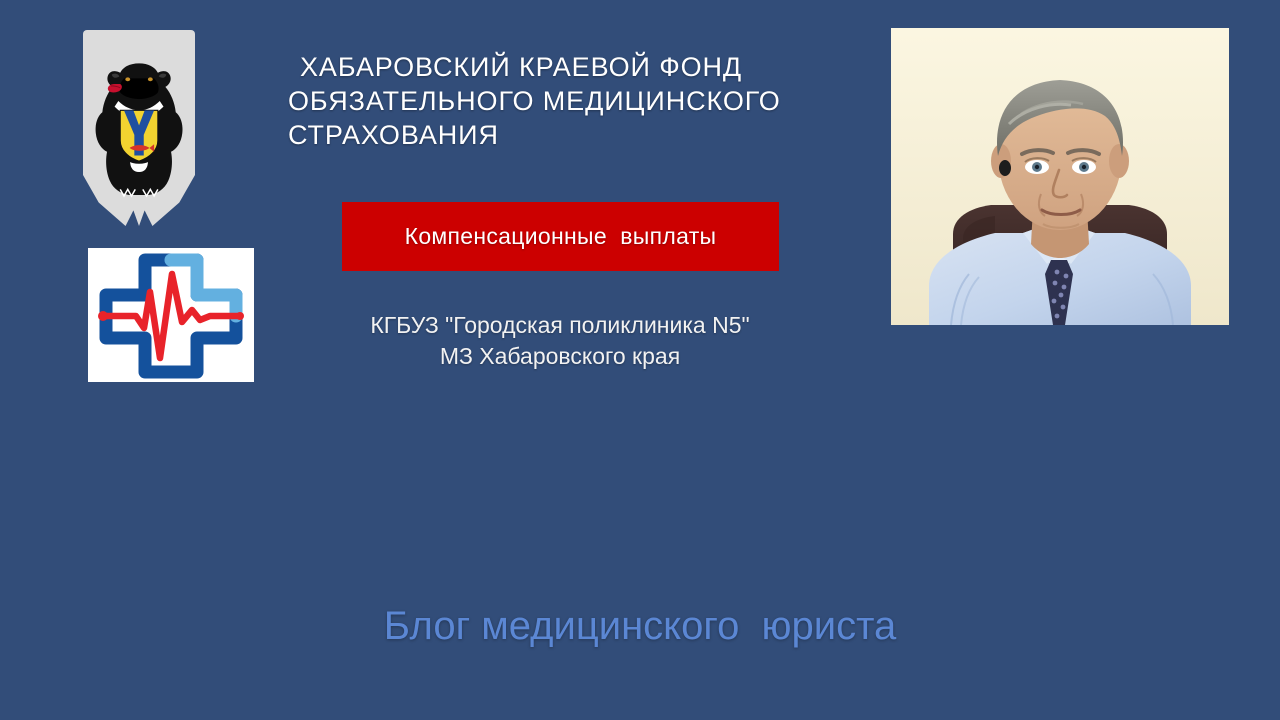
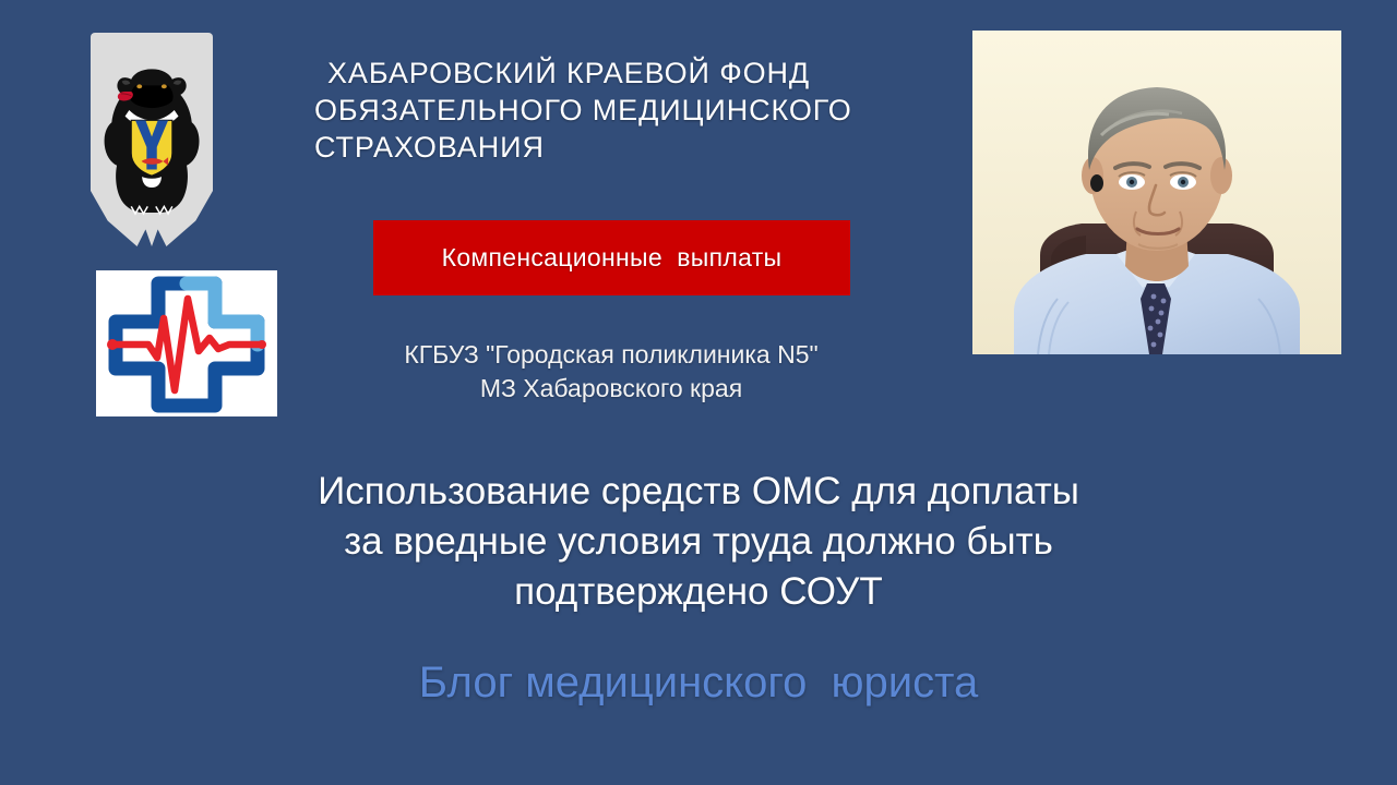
  ХАБАРОВСКИЙ КРАЕВОЙ ФОНД
  ОБЯЗАТЕЛЬНОГО МЕДИЦИНСКОГО
  СТРАХОВАНИЯ
  Компенсационные выплаты
  КГБУЗ "Городская поликлиника N5"
  МЗ Хабаровского края
+ Использование средств ОМС для доплаты
+ за вредные условия труда должно быть
+ подтверждено СОУТ
  Блог медицинского юриста
